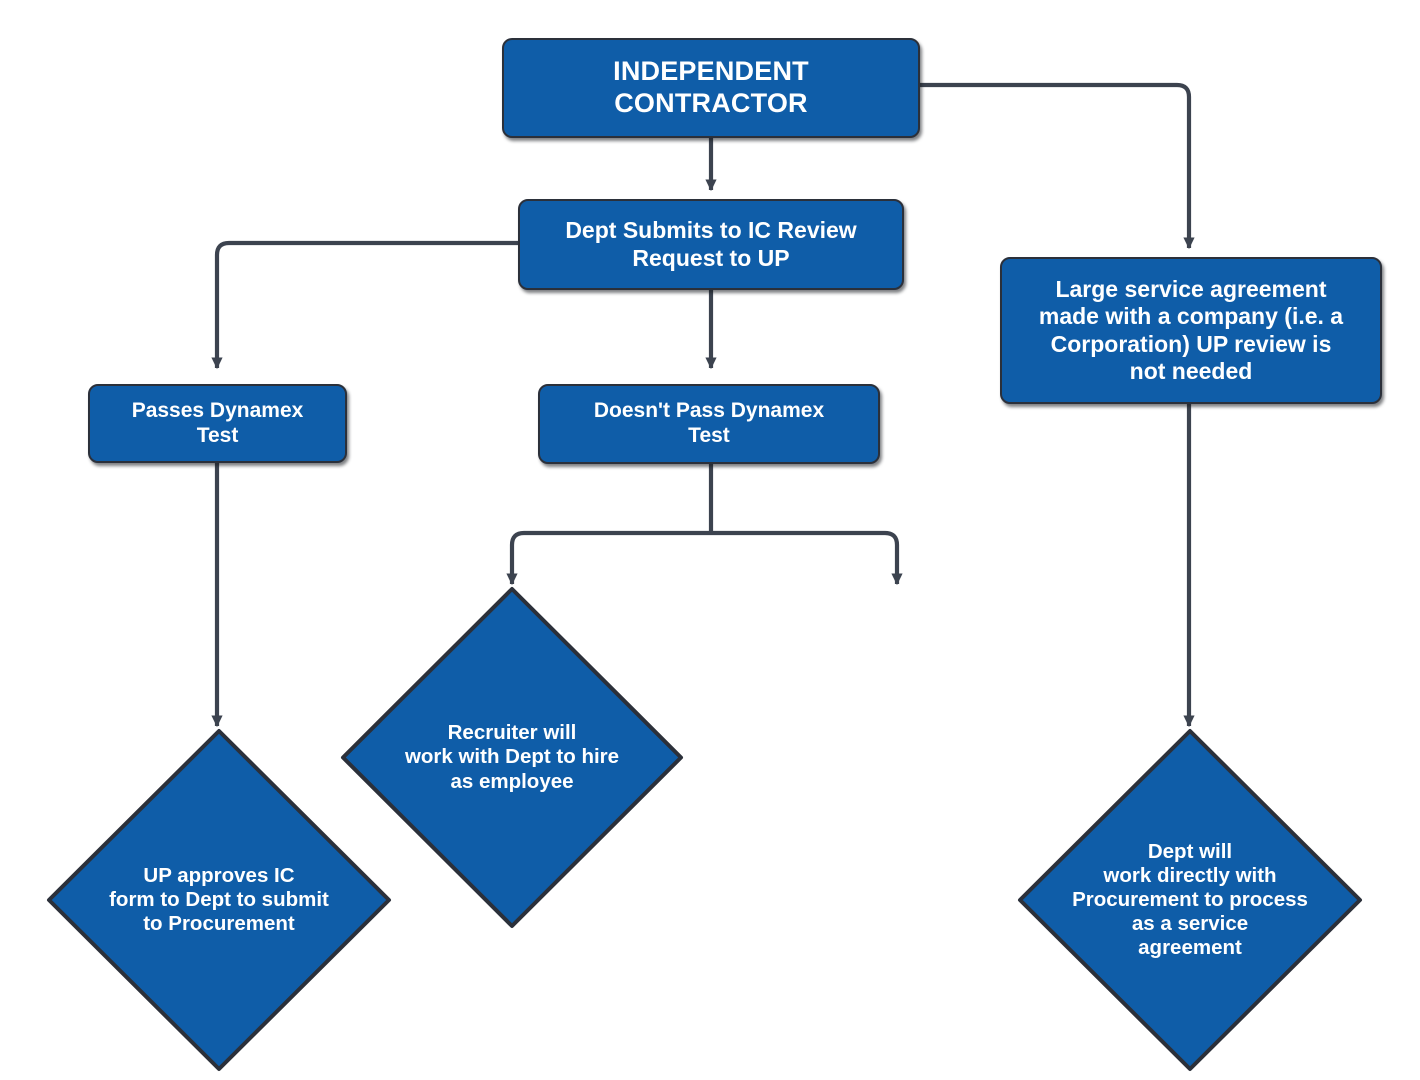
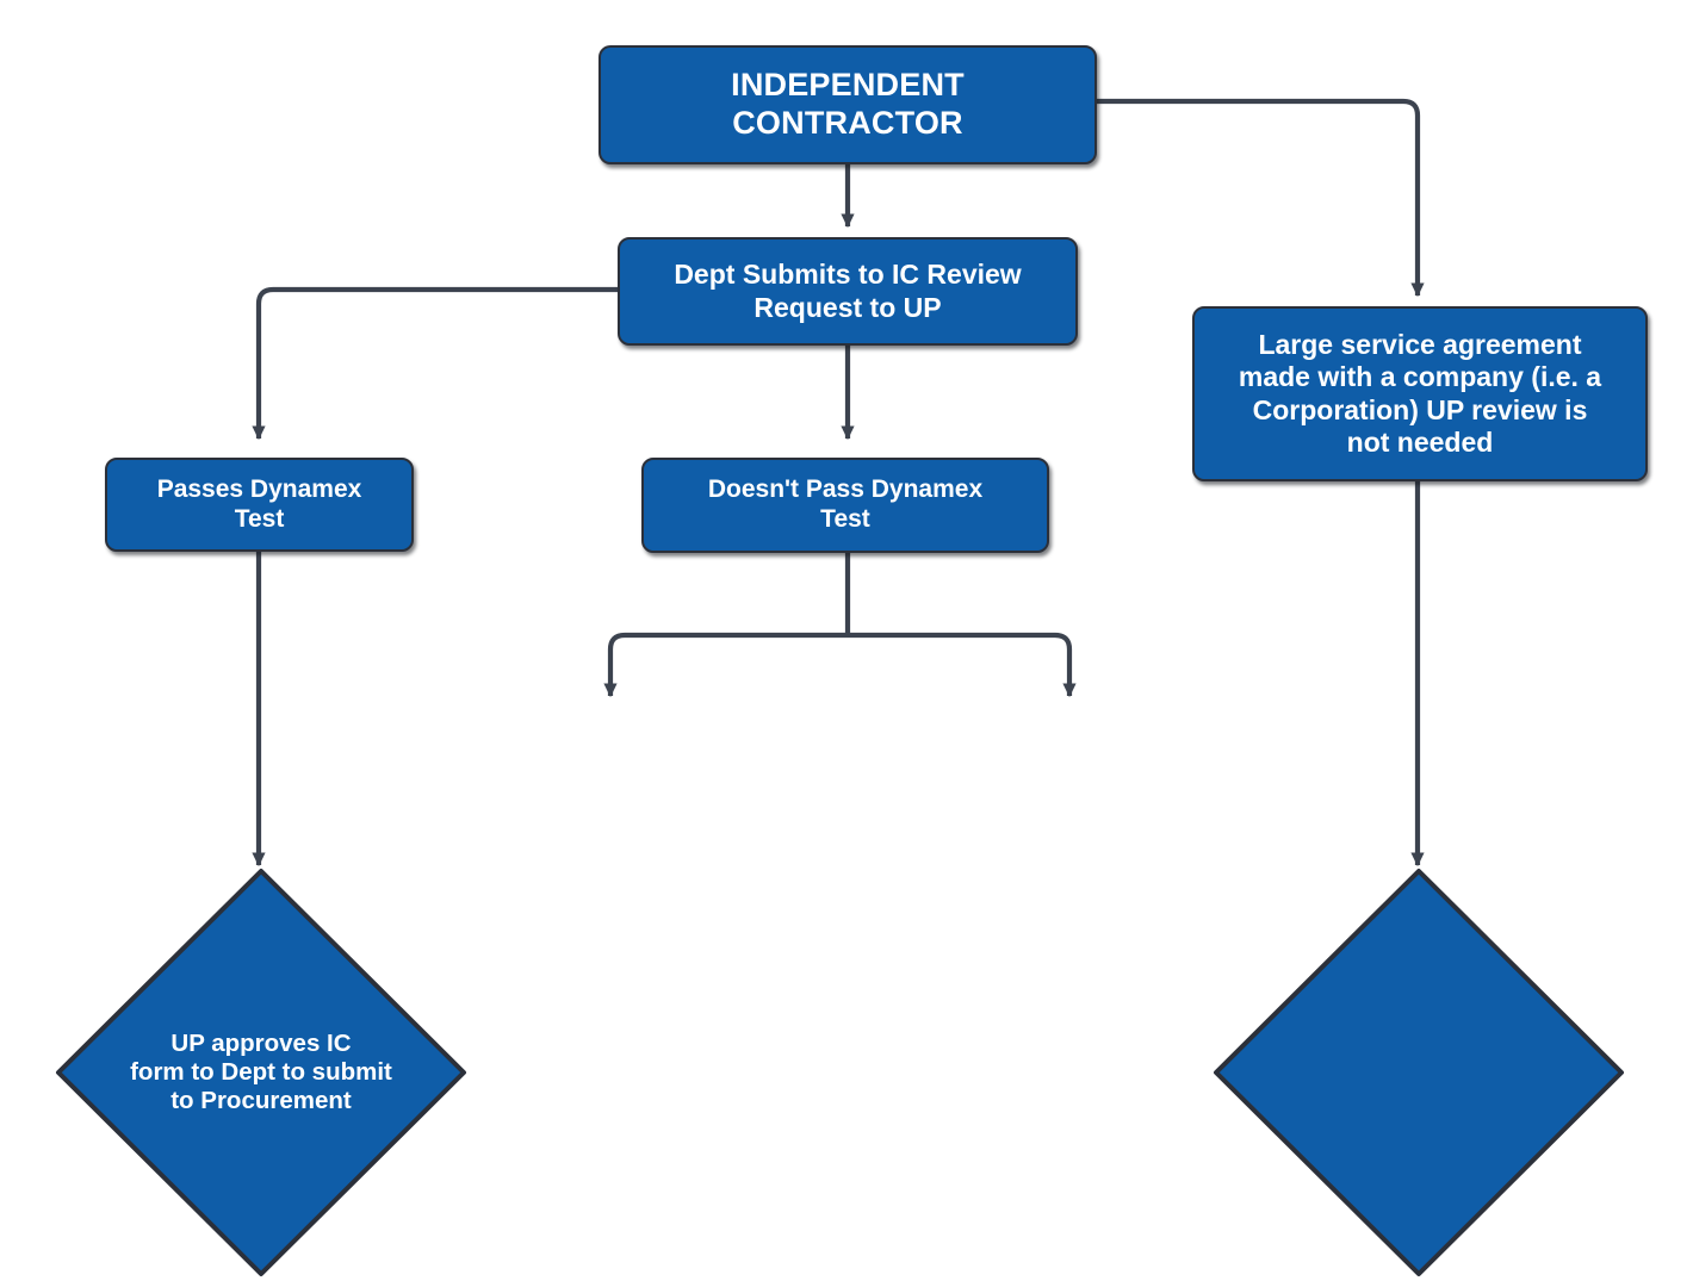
  INDEPENDENT
  CONTRACTOR
  Dept Submits to IC Review
  Request to UP
  Large service agreement
  made with a company (i.e. a
  Corporation) UP review is
  not needed
  Passes Dynamex
  Test
  Doesn't Pass Dynamex
  Test
  UP approves IC
  form to Dept to submit
  to Procurement
- Recruiter will
- work with Dept to hire
- as employee
- Dept will
- work directly with
- Procurement to process
- as a service
- agreement
